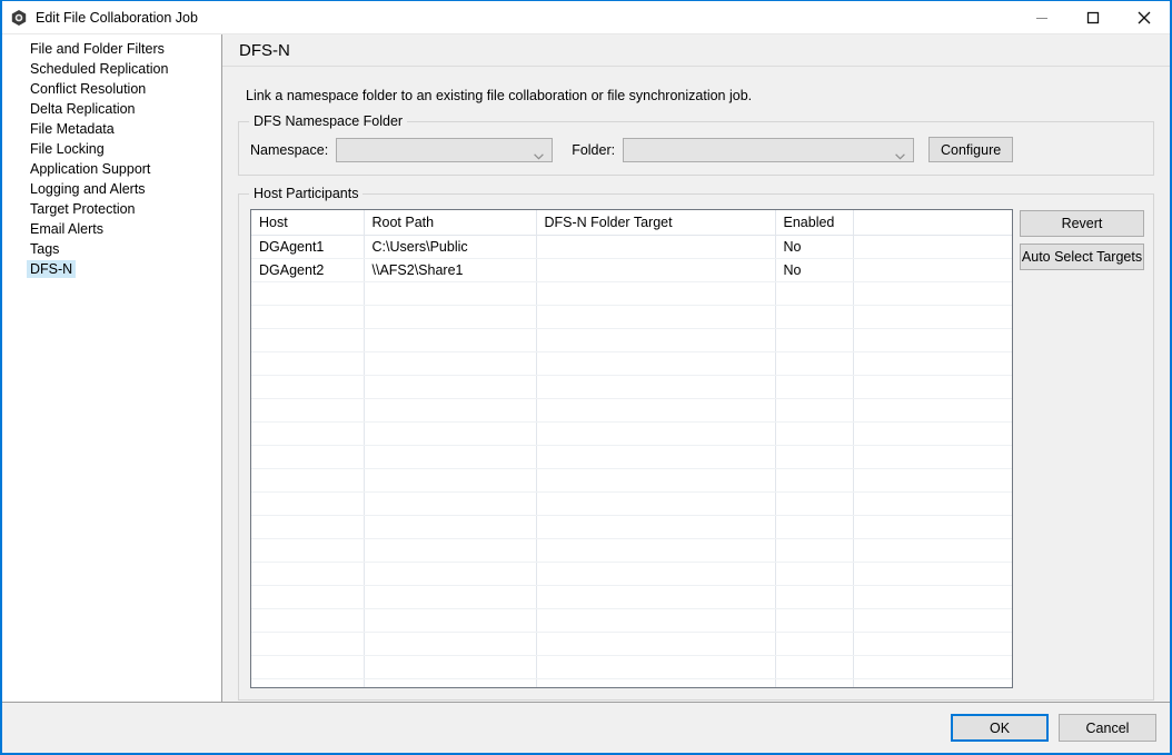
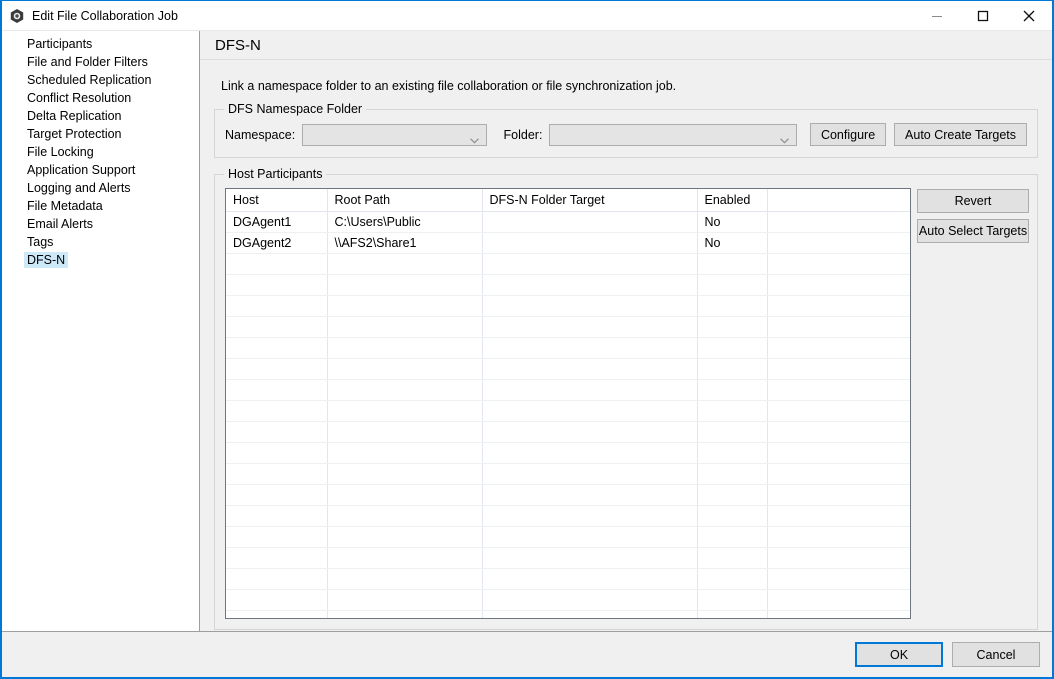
  Edit File Collaboration Job
+ Participants
  File and Folder Filters
  Scheduled Replication
  Conflict Resolution
  Delta Replication
- File Metadata
+ Target Protection
  File Locking
  Application Support
  Logging and Alerts
- Target Protection
+ File Metadata
  Email Alerts
  Tags
  DFS-N
  DFS-N
  Link a namespace folder to an existing file collaboration or file synchronization job.
  DFS Namespace Folder
  Namespace:
  Folder:
  Configure
+ Auto Create Targets
  Host Participants
  Host	Root Path	DFS-N Folder Target	Enabled
  DGAgent1	C:\Users\Public		No
  DGAgent2	\\AFS2\Share1		No
  Revert
  Auto Select Targets
  OK
  Cancel
